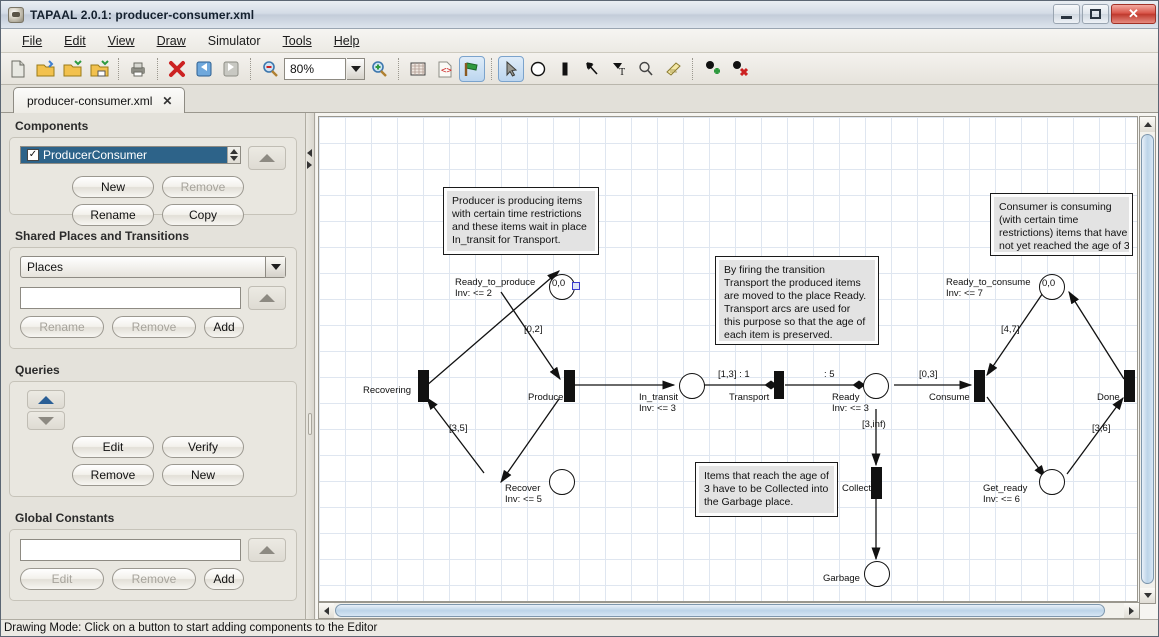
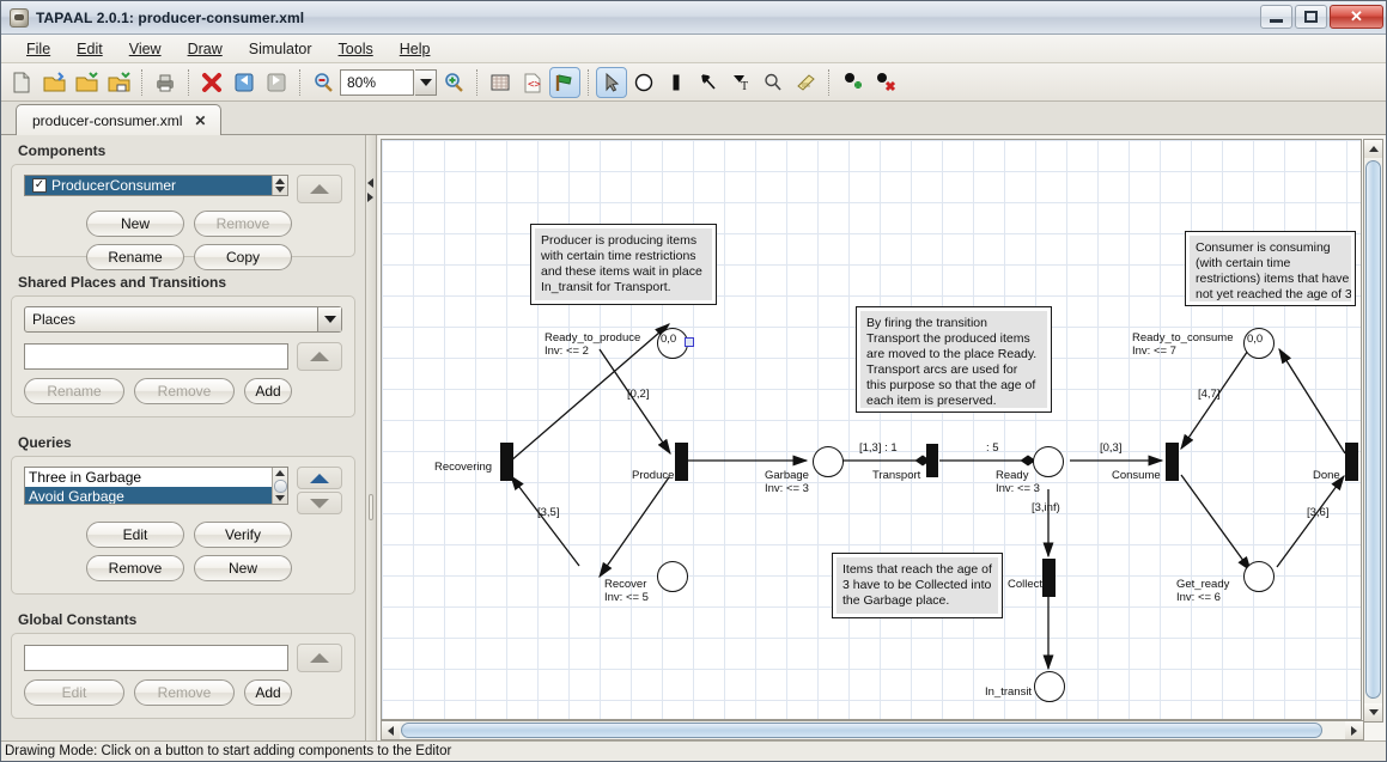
  TAPAAL 2.0.1: producer-consumer.xml
  ✕
  File
  Edit
  View
  Draw
  Simulator
  Tools
  Help
  80%
  <>
  T
  producer-consumer.xml
  ✕
  Components
  ✓
  ProducerConsumer
  New
  Remove
  Rename
  Copy
  Shared Places and Transitions
  Places
  Rename
  Remove
  Add
  Queries
+ Three in Garbage
+ Avoid Garbage
  Edit
  Verify
  Remove
  New
  Global Constants
  Edit
  Remove
  Add
  Producer is producing items
  with certain time restrictions
  and these items wait in place
  In_transit for Transport.
  By firing the transition
  Transport the produced items
  are moved to the place Ready.
  Transport arcs are used for
  this purpose so that the age of
  each item is preserved.
  Consumer is consuming
  (with certain time
  restrictions) items that have
  not yet reached the age of 3
  Items that reach the age of
  3 have to be Collected into
  the Garbage place.
  Ready_to_produce
  Inv: <= 2
  0,0
  Recover
  Inv: <= 5
- In_transit
+ Garbage
  Inv: <= 3
  Ready
  Inv: <= 3
  Ready_to_consume
  Inv: <= 7
  0,0
  Get_ready
  Inv: <= 6
- Garbage
+ In_transit
  Recovering
  Produce
  Transport
  Consume
  Done
  Collect
  [0,2]
  [3,5]
  [1,3] : 1
  : 5
  [0,3]
  [4,7]
  [3,6]
  [3,inf)
  Drawing Mode: Click on a button to start adding components to the Editor
